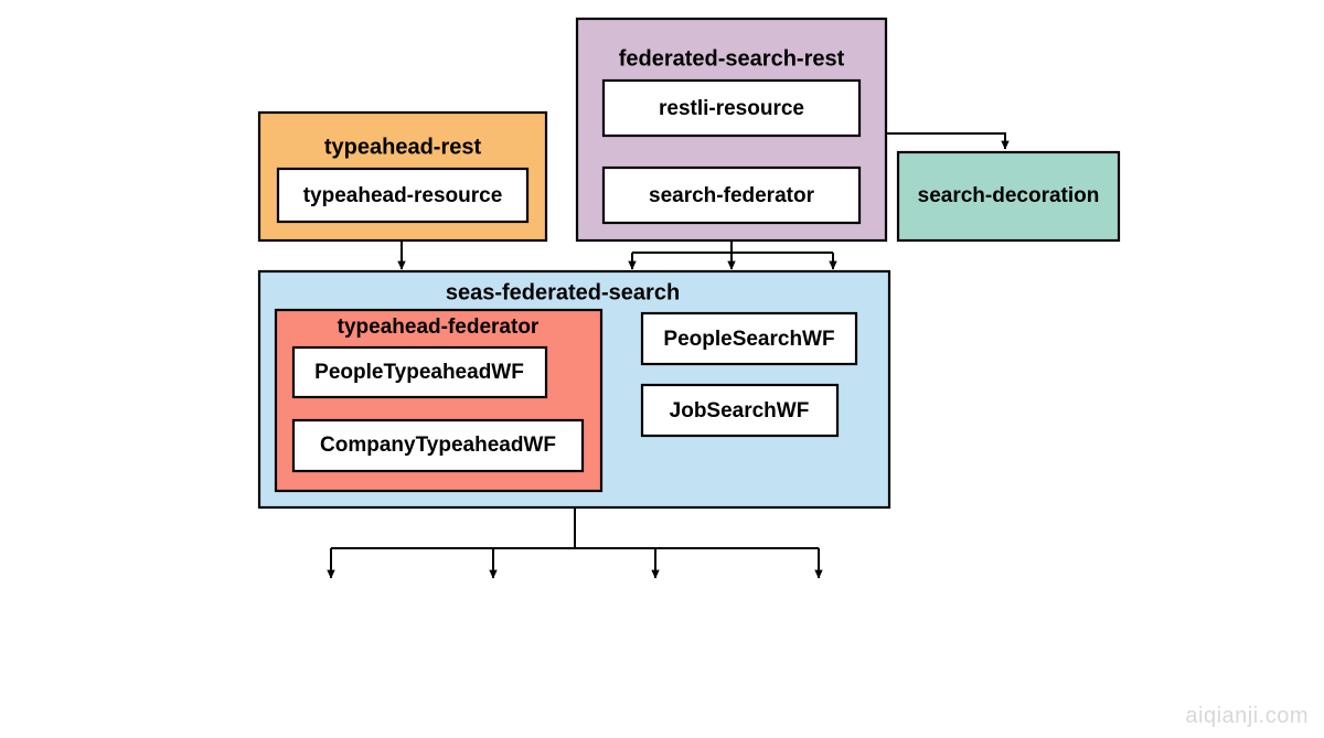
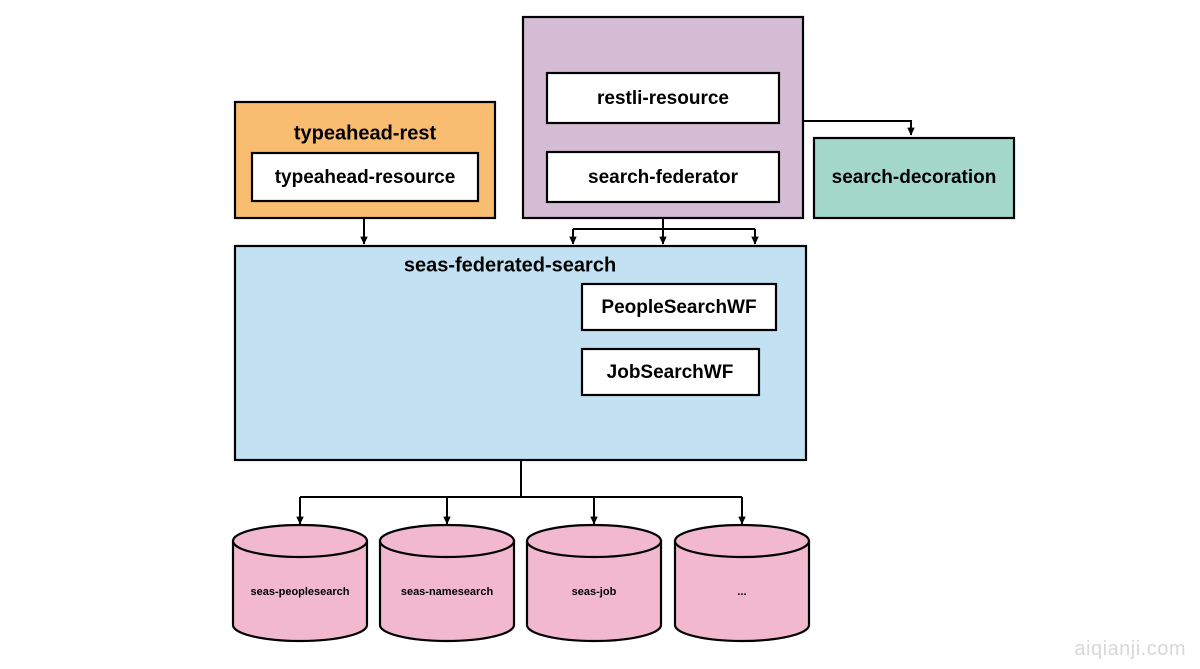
- federated-search-rest
  restli-resource
  search-federator
  typeahead-rest
  typeahead-resource
  search-decoration
  seas-federated-search
- typeahead-federator
- PeopleTypeaheadWF
- CompanyTypeaheadWF
  PeopleSearchWF
  JobSearchWF
+ seas-peoplesearch
+ seas-namesearch
+ seas-job
+ ...
  aiqianji.com
